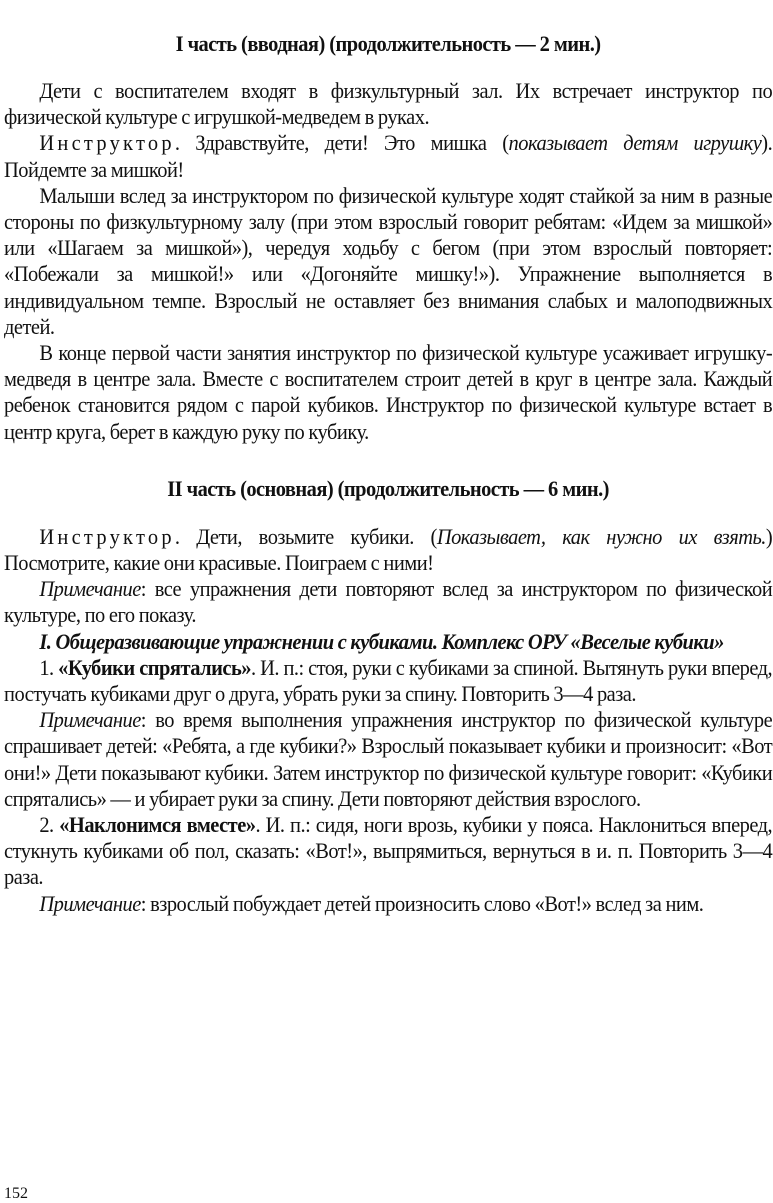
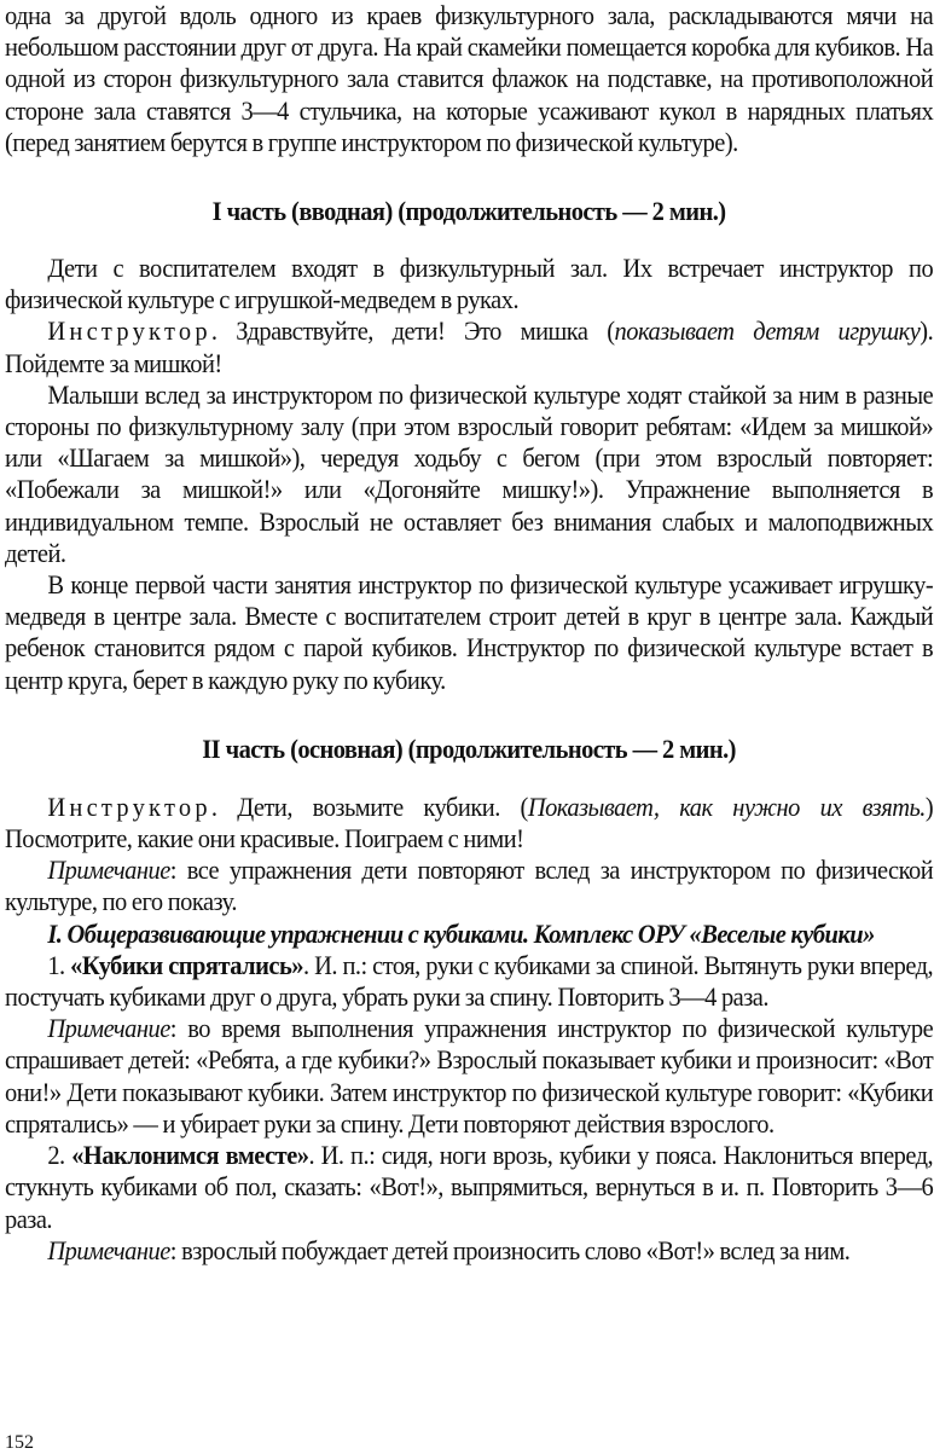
+ одна за другой вдоль одного из краев физкультурного зала, раскладываются мячи на небольшом расстоянии друг от друга. На край скамейки помещается коробка для кубиков. На одной из сторон физкультурного зала ставится флажок на подставке, на противоположной стороне зала ставятся 3—4 стульчика, на которые усаживают кукол в нарядных платьях (перед занятием берутся в группе инструктором по физической культуре).
  I часть (вводная) (продолжительность — 2 мин.)
  Дети с воспитателем входят в физкультурный зал. Их встречает инструктор по физической культуре с игрушкой-медведем в руках.
  Инструктор. Здравствуйте, дети! Это мишка (показывает детям игрушку). Пойдемте за мишкой!
  Малыши вслед за инструктором по физической культуре ходят стайкой за ним в разные стороны по физкультурному залу (при этом взрослый говорит ребятам: «Идем за мишкой» или «Шагаем за мишкой»), чередуя ходьбу с бегом (при этом взрослый повторяет: «Побежали за мишкой!» или «Догоняйте мишку!»). Упражнение выполняется в индивидуальном темпе. Взрослый не оставляет без внимания слабых и малоподвижных детей.
  В конце первой части занятия инструктор по физической культуре усаживает игрушку-медведя в центре зала. Вместе с воспитателем строит детей в круг в центре зала. Каждый ребенок становится рядом с парой кубиков. Инструктор по физической культуре встает в центр круга, берет в каждую руку по кубику.
- II часть (основная) (продолжительность — 6 мин.)
+ II часть (основная) (продолжительность — 2 мин.)
  Инструктор. Дети, возьмите кубики. (Показывает, как нужно их взять.) Посмотрите, какие они красивые. Поиграем с ними!
  Примечание: все упражнения дети повторяют вслед за инструктором по физической культуре, по его показу.
  I. Общеразвивающие упражнении с кубиками. Комплекс ОРУ «Веселые кубики»
  1. «Кубики спрятались». И. п.: стоя, руки с кубиками за спиной. Вытянуть руки вперед, постучать кубиками друг о друга, убрать руки за спину. Повторить 3—4 раза.
  Примечание: во время выполнения упражнения инструктор по физической культуре спрашивает детей: «Ребята, а где кубики?» Взрослый показывает кубики и произносит: «Вот они!» Дети показывают кубики. Затем инструктор по физической культуре говорит: «Кубики спрятались» — и убирает руки за спину. Дети повторяют действия взрослого.
- 2. «Наклонимся вместе». И. п.: сидя, ноги врозь, кубики у пояса. Наклониться вперед, стукнуть кубиками об пол, сказать: «Вот!», выпрямиться, вернуться в и. п. Повторить 3—4 раза.
+ 2. «Наклонимся вместе». И. п.: сидя, ноги врозь, кубики у пояса. Наклониться вперед, стукнуть кубиками об пол, сказать: «Вот!», выпрямиться, вернуться в и. п. Повторить 3—6 раза.
  Примечание: взрослый побуждает детей произносить слово «Вот!» вслед за ним.
  152
